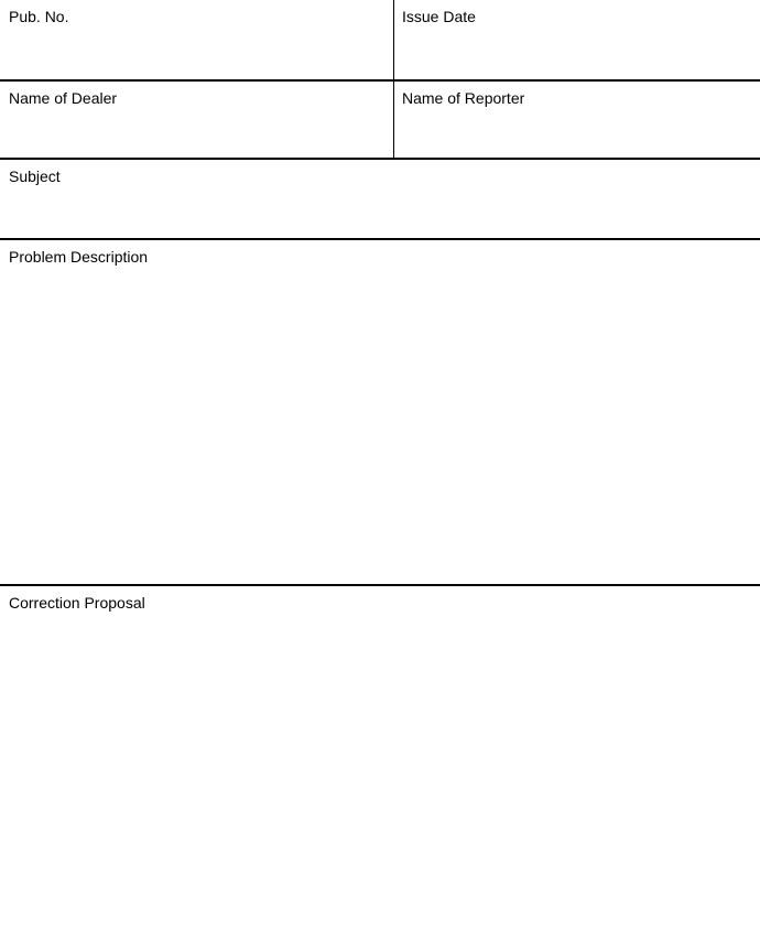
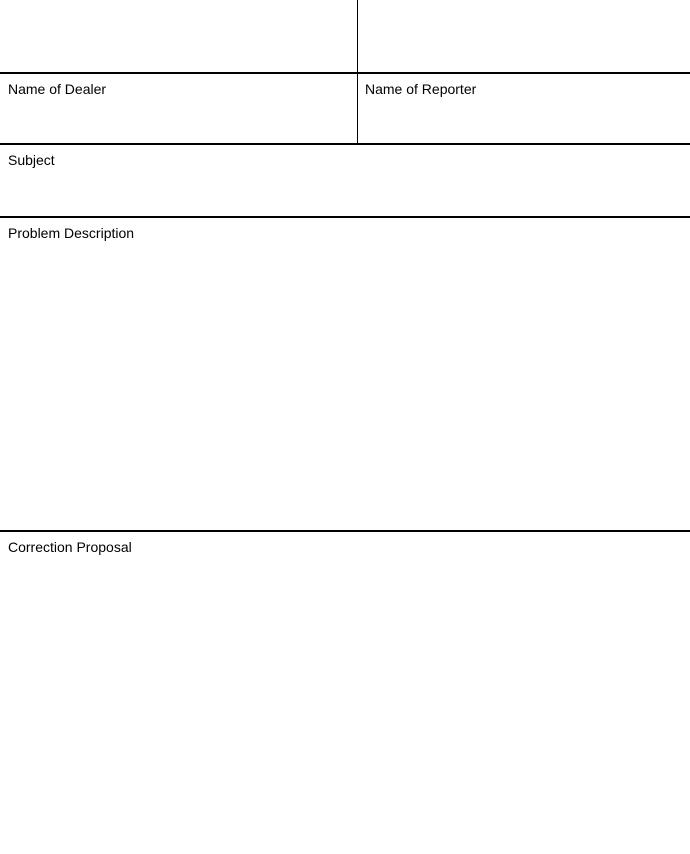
- Pub. No.
- Issue Date
  Name of Dealer
  Name of Reporter
  Subject
  Problem Description
  Correction Proposal
